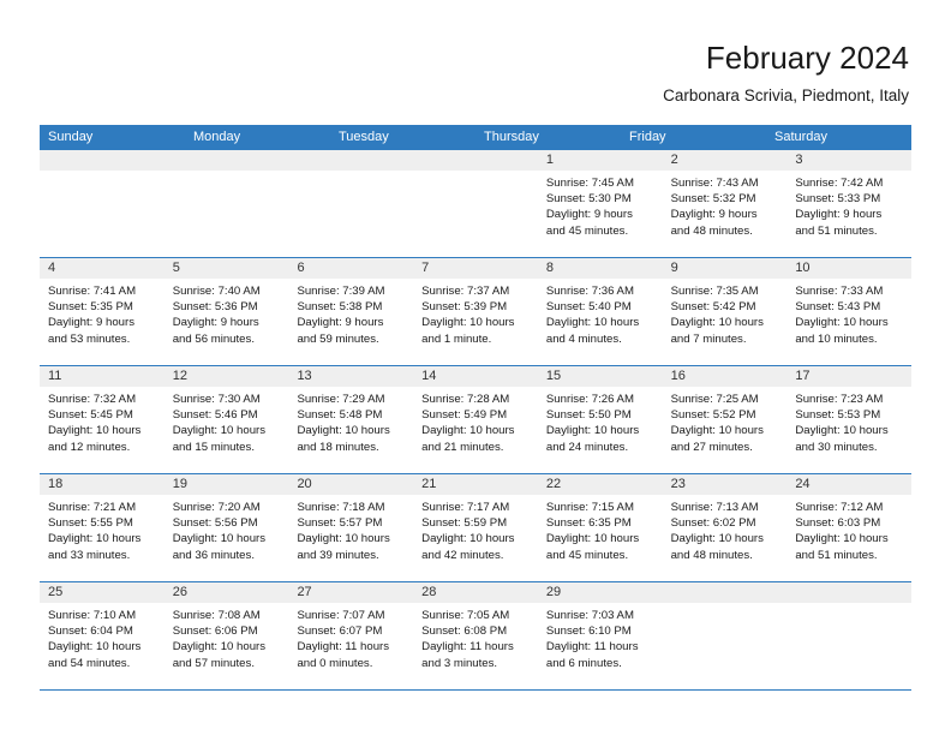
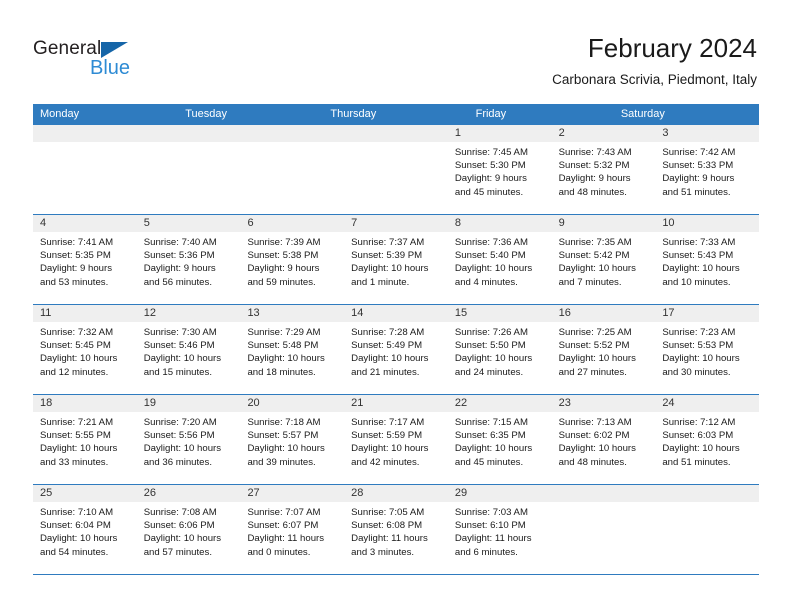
+ General
+ Blue
  February 2024
  Carbonara Scrivia, Piedmont, Italy
- Sunday
  Monday
  Tuesday
  Thursday
  Friday
  Saturday
  1
  Sunrise: 7:45 AM
  Sunset: 5:30 PM
  Daylight: 9 hours
  and 45 minutes.
  2
  Sunrise: 7:43 AM
  Sunset: 5:32 PM
  Daylight: 9 hours
  and 48 minutes.
  3
  Sunrise: 7:42 AM
  Sunset: 5:33 PM
  Daylight: 9 hours
  and 51 minutes.
  4
  Sunrise: 7:41 AM
  Sunset: 5:35 PM
  Daylight: 9 hours
  and 53 minutes.
  5
  Sunrise: 7:40 AM
  Sunset: 5:36 PM
  Daylight: 9 hours
  and 56 minutes.
  6
  Sunrise: 7:39 AM
  Sunset: 5:38 PM
  Daylight: 9 hours
  and 59 minutes.
  7
  Sunrise: 7:37 AM
  Sunset: 5:39 PM
  Daylight: 10 hours
  and 1 minute.
  8
  Sunrise: 7:36 AM
  Sunset: 5:40 PM
  Daylight: 10 hours
  and 4 minutes.
  9
  Sunrise: 7:35 AM
  Sunset: 5:42 PM
  Daylight: 10 hours
  and 7 minutes.
  10
  Sunrise: 7:33 AM
  Sunset: 5:43 PM
  Daylight: 10 hours
  and 10 minutes.
  11
  Sunrise: 7:32 AM
  Sunset: 5:45 PM
  Daylight: 10 hours
  and 12 minutes.
  12
  Sunrise: 7:30 AM
  Sunset: 5:46 PM
  Daylight: 10 hours
  and 15 minutes.
  13
  Sunrise: 7:29 AM
  Sunset: 5:48 PM
  Daylight: 10 hours
  and 18 minutes.
  14
  Sunrise: 7:28 AM
  Sunset: 5:49 PM
  Daylight: 10 hours
  and 21 minutes.
  15
  Sunrise: 7:26 AM
  Sunset: 5:50 PM
  Daylight: 10 hours
  and 24 minutes.
  16
  Sunrise: 7:25 AM
  Sunset: 5:52 PM
  Daylight: 10 hours
  and 27 minutes.
  17
  Sunrise: 7:23 AM
  Sunset: 5:53 PM
  Daylight: 10 hours
  and 30 minutes.
  18
  Sunrise: 7:21 AM
  Sunset: 5:55 PM
  Daylight: 10 hours
  and 33 minutes.
  19
  Sunrise: 7:20 AM
  Sunset: 5:56 PM
  Daylight: 10 hours
  and 36 minutes.
  20
  Sunrise: 7:18 AM
  Sunset: 5:57 PM
  Daylight: 10 hours
  and 39 minutes.
  21
  Sunrise: 7:17 AM
  Sunset: 5:59 PM
  Daylight: 10 hours
  and 42 minutes.
  22
  Sunrise: 7:15 AM
  Sunset: 6:35 PM
  Daylight: 10 hours
  and 45 minutes.
  23
  Sunrise: 7:13 AM
  Sunset: 6:02 PM
  Daylight: 10 hours
  and 48 minutes.
  24
  Sunrise: 7:12 AM
  Sunset: 6:03 PM
  Daylight: 10 hours
  and 51 minutes.
  25
  Sunrise: 7:10 AM
  Sunset: 6:04 PM
  Daylight: 10 hours
  and 54 minutes.
  26
  Sunrise: 7:08 AM
  Sunset: 6:06 PM
  Daylight: 10 hours
  and 57 minutes.
  27
  Sunrise: 7:07 AM
  Sunset: 6:07 PM
  Daylight: 11 hours
  and 0 minutes.
  28
  Sunrise: 7:05 AM
  Sunset: 6:08 PM
  Daylight: 11 hours
  and 3 minutes.
  29
  Sunrise: 7:03 AM
  Sunset: 6:10 PM
  Daylight: 11 hours
  and 6 minutes.
